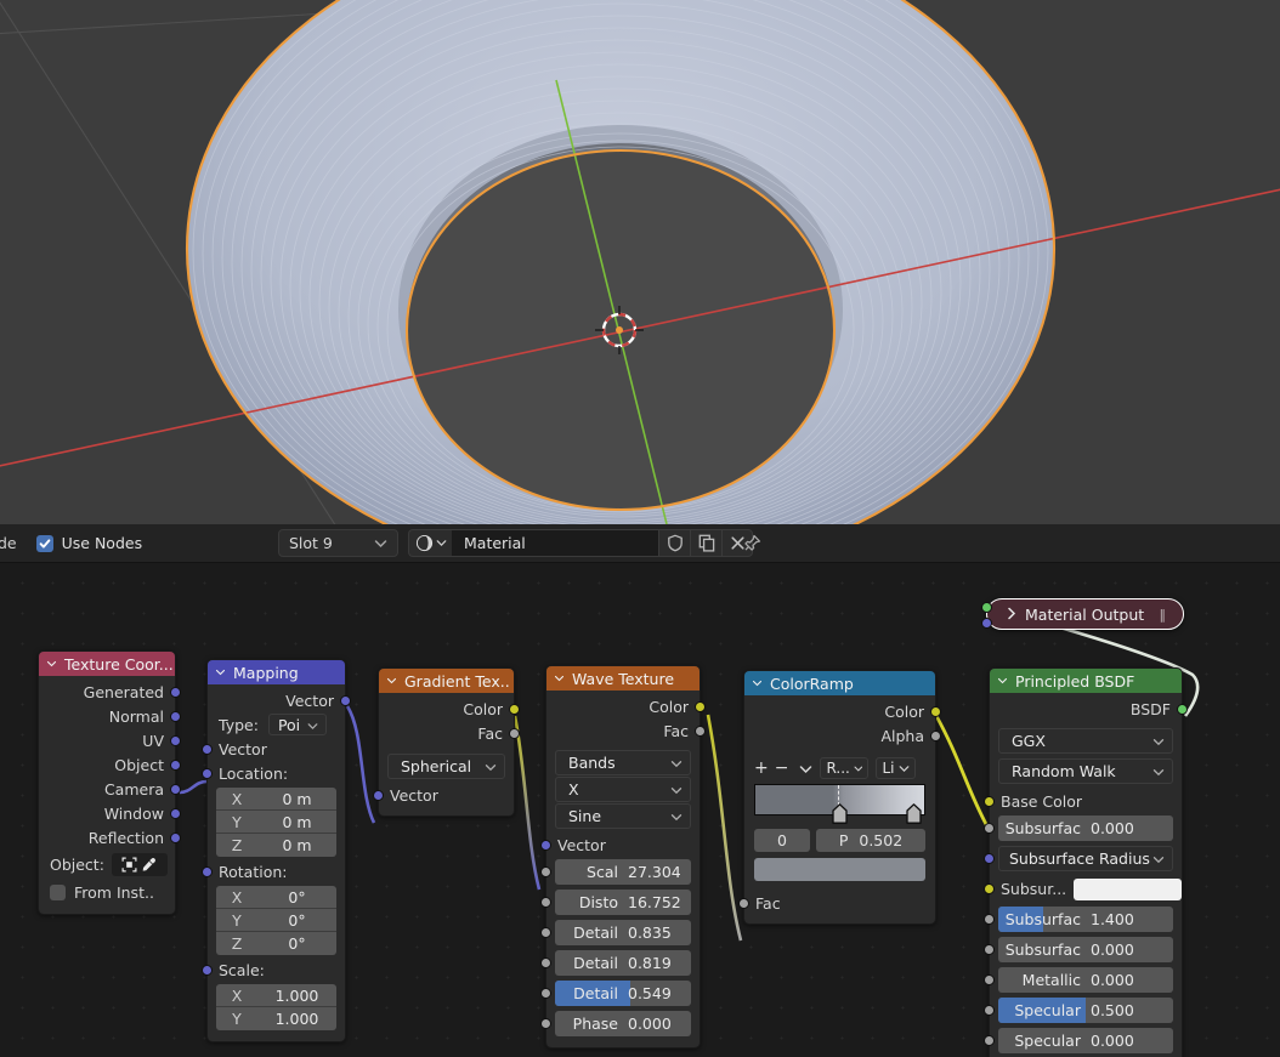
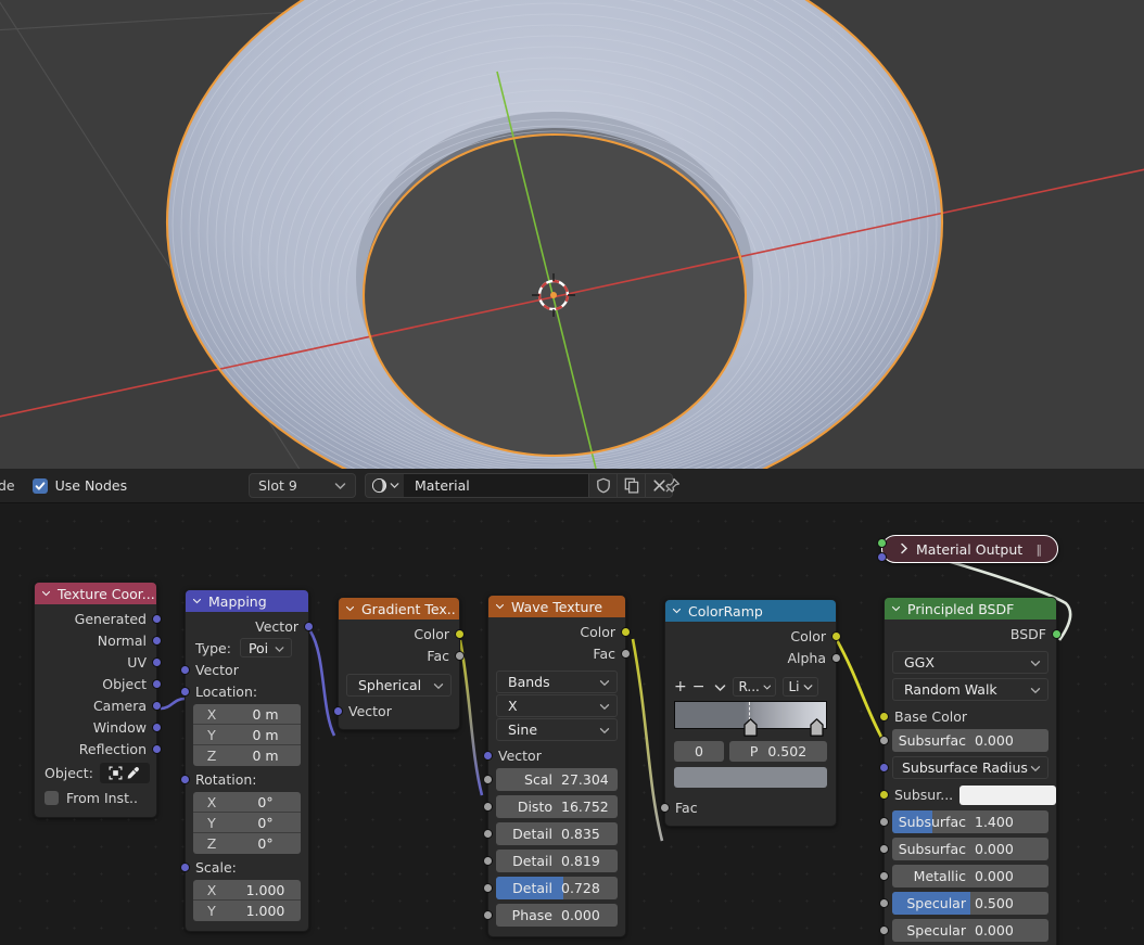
  de
  Use Nodes
  Slot 9
  Material
  Material Output
  ‖
  Texture Coor...
  Generated
  Normal
  UV
  Object
  Camera
  Window
  Reflection
  Object:
  From Inst..
  Mapping
  Vector
  Type:
  Poi
  Vector
  Location:
  X
  0 m
  Y
  0 m
  Z
  0 m
  Rotation:
  X
  0°
  Y
  0°
  Z
  0°
  Scale:
  X
  1.000
  Y
  1.000
  Gradient Tex..
  Color
  Fac
  Spherical
  Vector
  Wave Texture
  Color
  Fac
  Bands
  X
  Sine
  Vector
  Scal
  27.304
  Disto
  16.752
  Detail
  0.835
  Detail
  0.819
  Detail
- 0.549
+ 0.728
  Phase
  0.000
  ColorRamp
  Color
  Alpha
  +
  −
  R...
  Li
  0
  P
  0.502
  Fac
  Principled BSDF
  BSDF
  GGX
  Random Walk
  Base Color
  Subsurfac
  0.000
  Subsurface Radius
  Subsur...
  Subsurfac
  1.400
  Subsurfac
  0.000
  Metallic
  0.000
  Specular
  0.500
  Specular
  0.000
